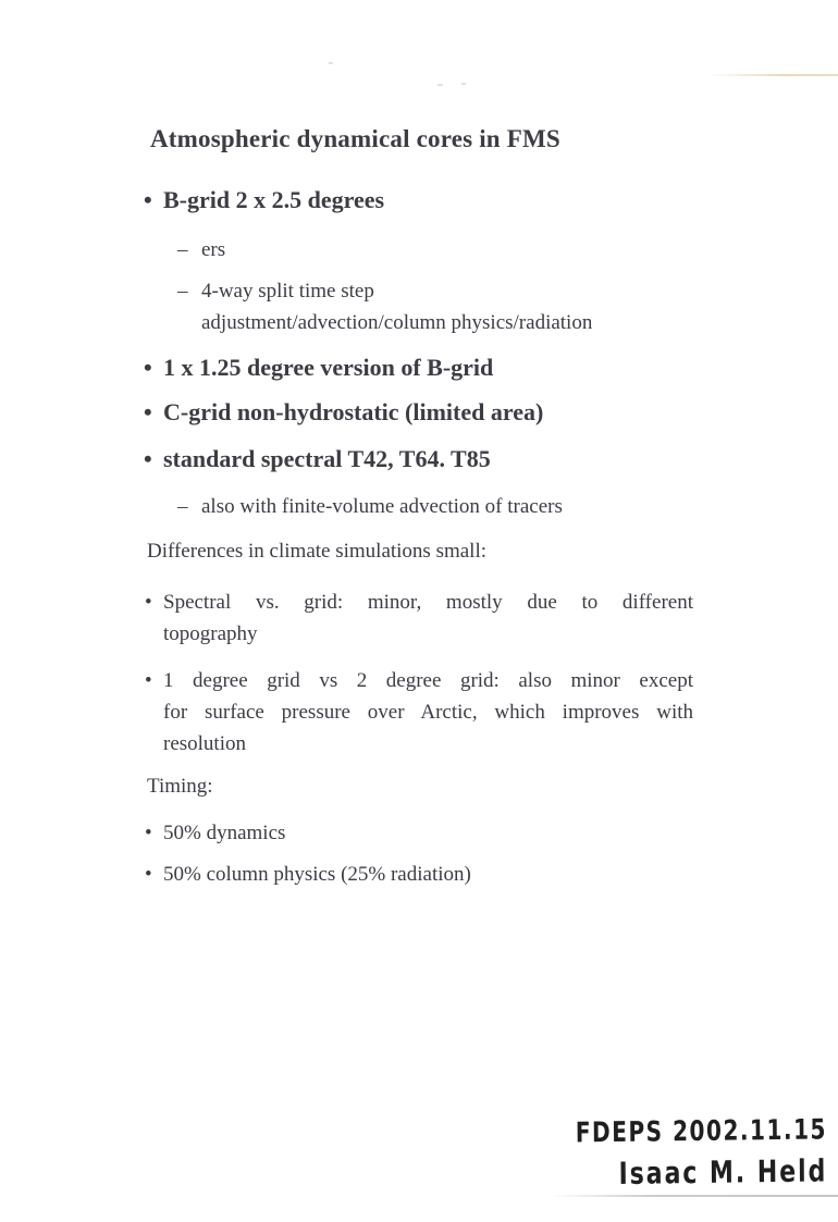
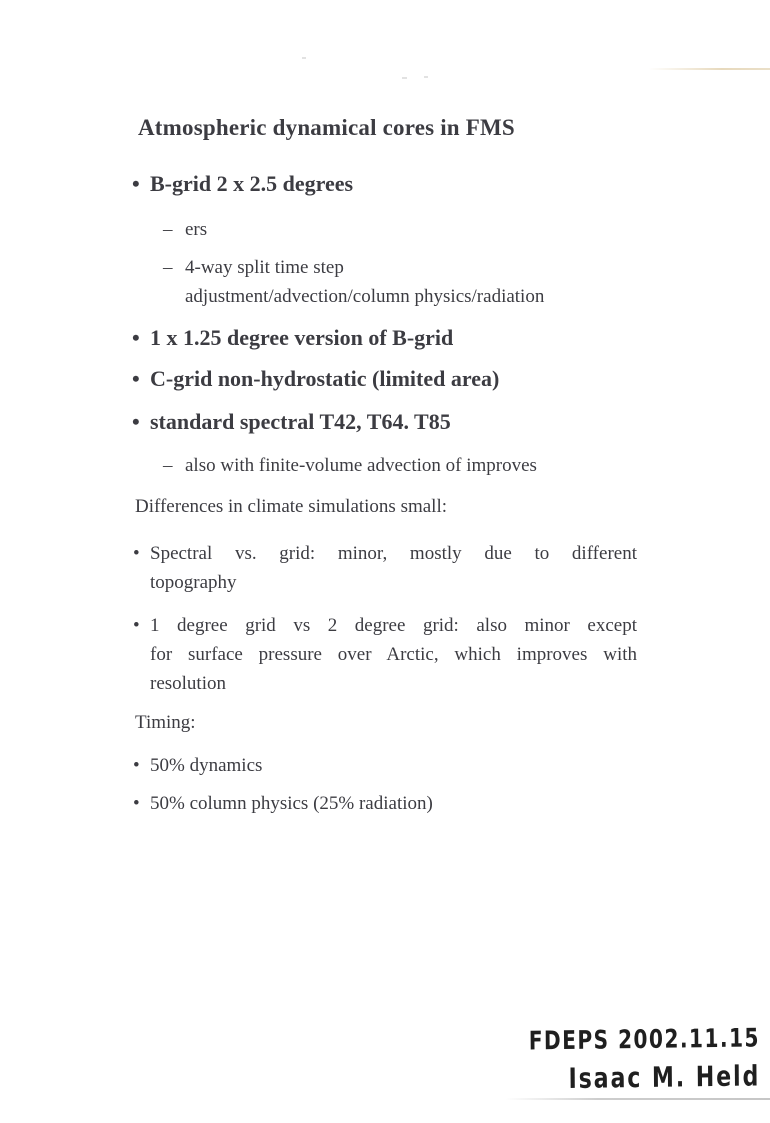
  Atmospheric dynamical cores in FMS
  •
  B-grid 2 x 2.5 degrees
  –
  ers
  –
  4-way split time step
  adjustment/advection/column physics/radiation
  •
  1 x 1.25 degree version of B-grid
  •
  C-grid non-hydrostatic (limited area)
  •
  standard spectral T42, T64. T85
  –
- also with finite-volume advection of tracers
+ also with finite-volume advection of improves
  Differences in climate simulations small:
  •
  Spectral vs. grid: minor, mostly due to different
  topography
  •
  1 degree grid vs 2 degree grid: also minor except
  for surface pressure over Arctic, which improves with
  resolution
  Timing:
  •
  50% dynamics
  •
  50% column physics (25% radiation)
  FDEPS 2002.11.15
  Isaac M. Held
